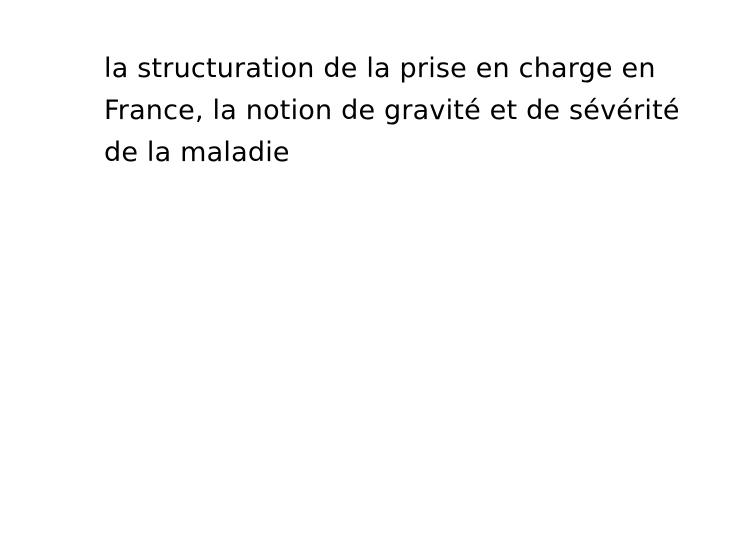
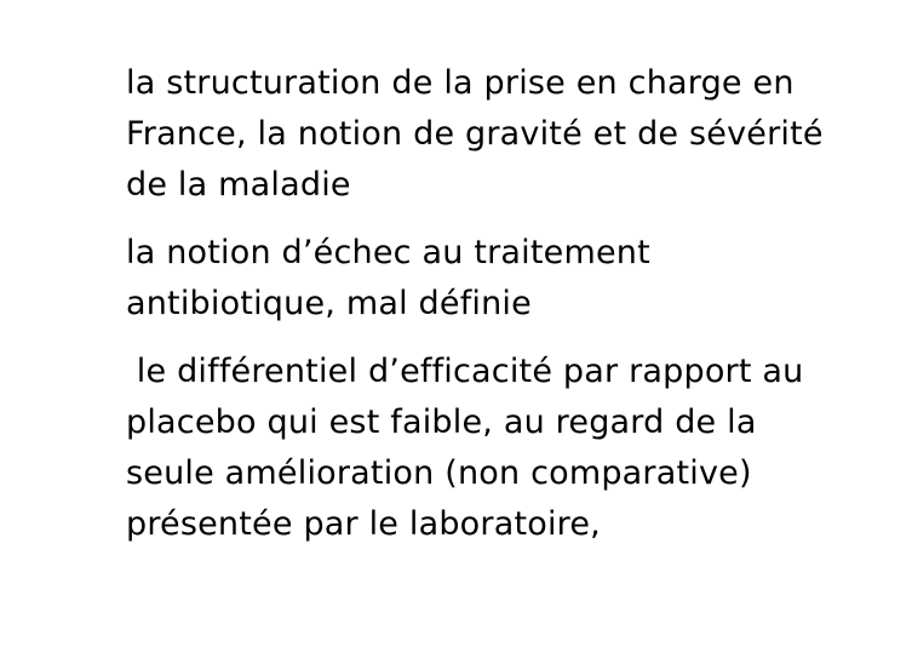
  la structuration de la prise en charge en France, la notion de gravité et de sévérité de la maladie
+ la notion d’échec au traitement antibiotique, mal définie
+ le différentiel d’efficacité par rapport au placebo qui est faible, au regard de la seule amélioration (non comparative) présentée par le laboratoire,
